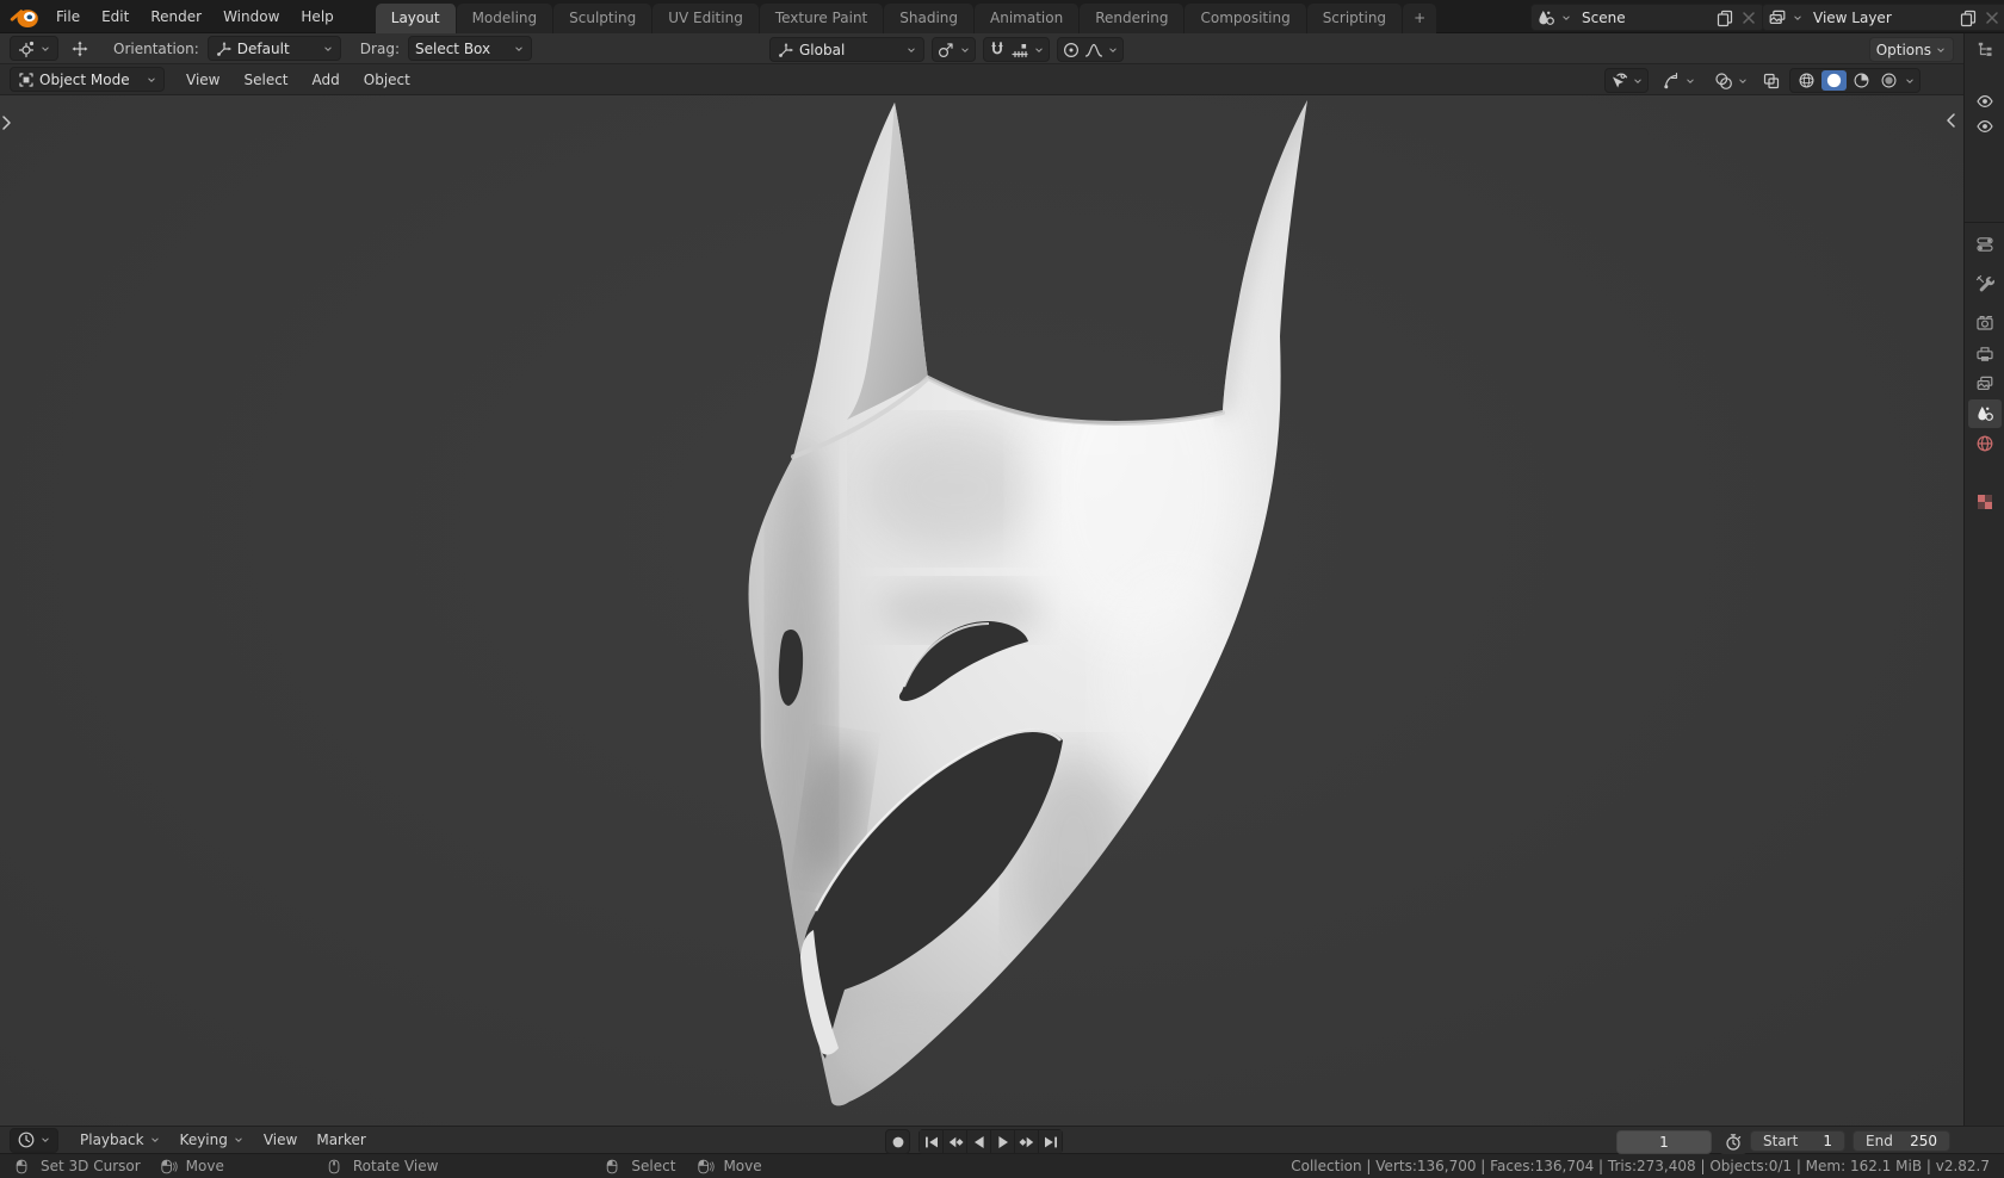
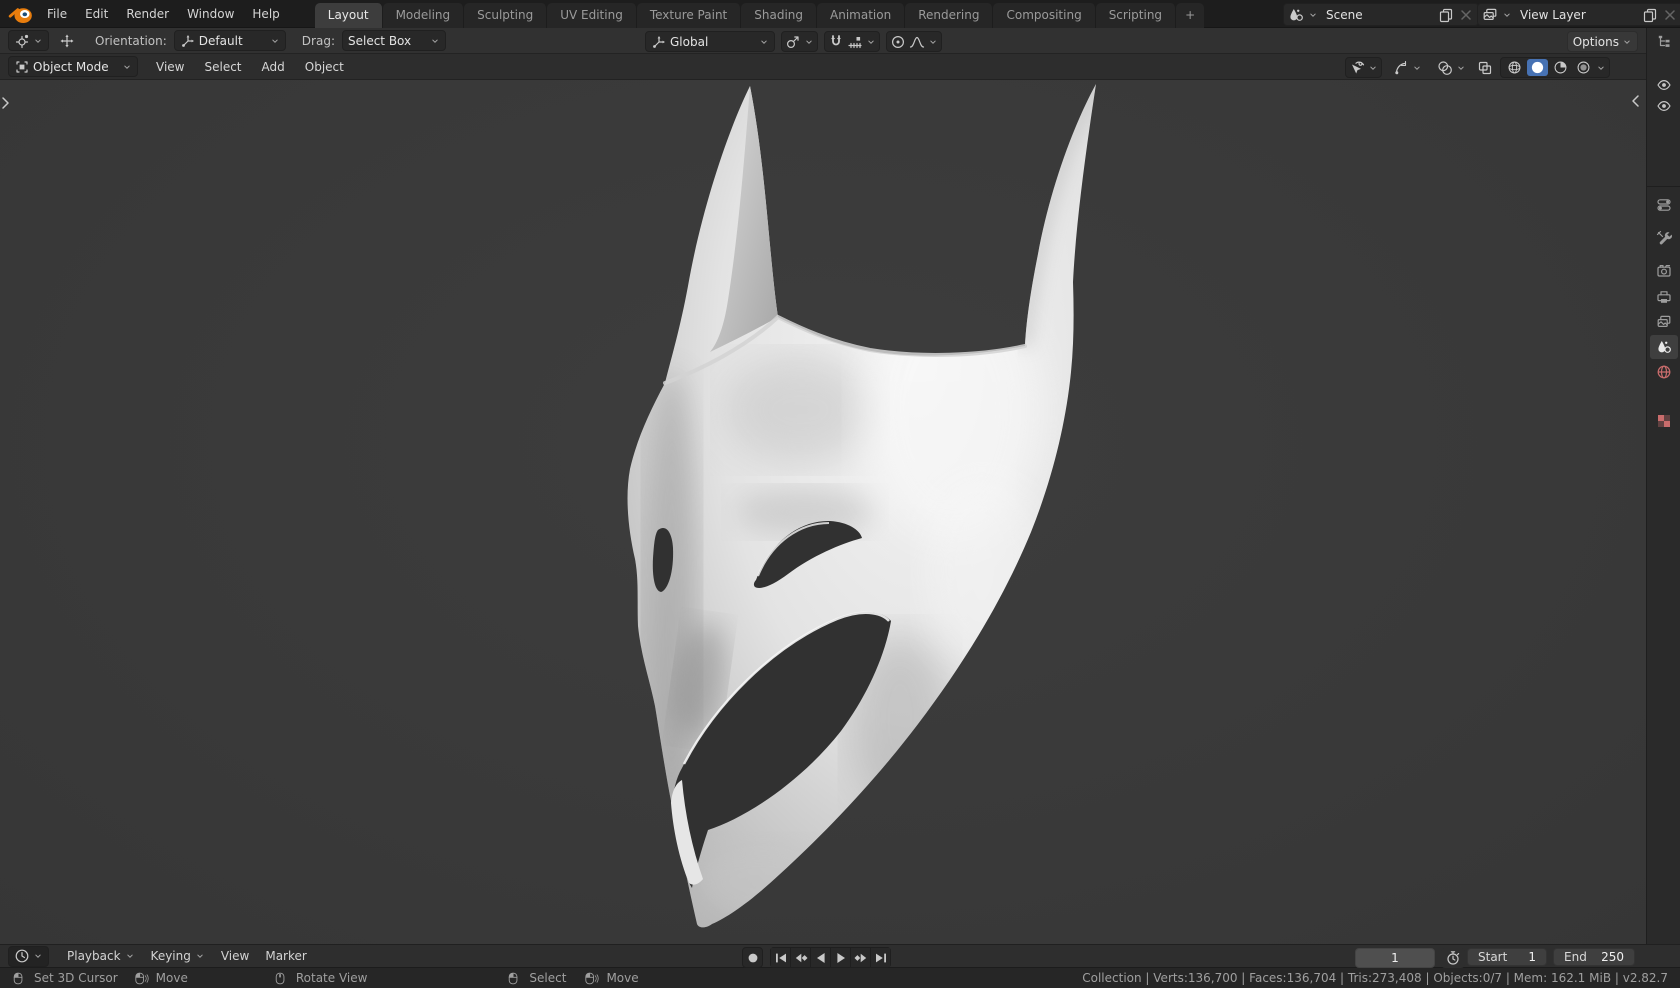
  File Edit Render Window Help
  Layout
  Modeling
  Sculpting
  UV Editing
  Texture Paint
  Shading
  Animation
  Rendering
  Compositing
  Scripting
  +
  Scene
  View Layer
  Orientation:
  Default
  Drag:
  Select Box
  Global
  Options
  Object Mode
  View
  Select
  Add
  Object
  Playback
  Keying
  View
  Marker
  1
  Start
  1
  End
  250
  Set 3D Cursor
  Move
  Rotate View
  Select
  Move
- Collection | Verts:136,700 | Faces:136,704 | Tris:273,408 | Objects:0/1 | Mem: 162.1 MiB | v2.82.7
+ Collection | Verts:136,700 | Faces:136,704 | Tris:273,408 | Objects:0/7 | Mem: 162.1 MiB | v2.82.7
